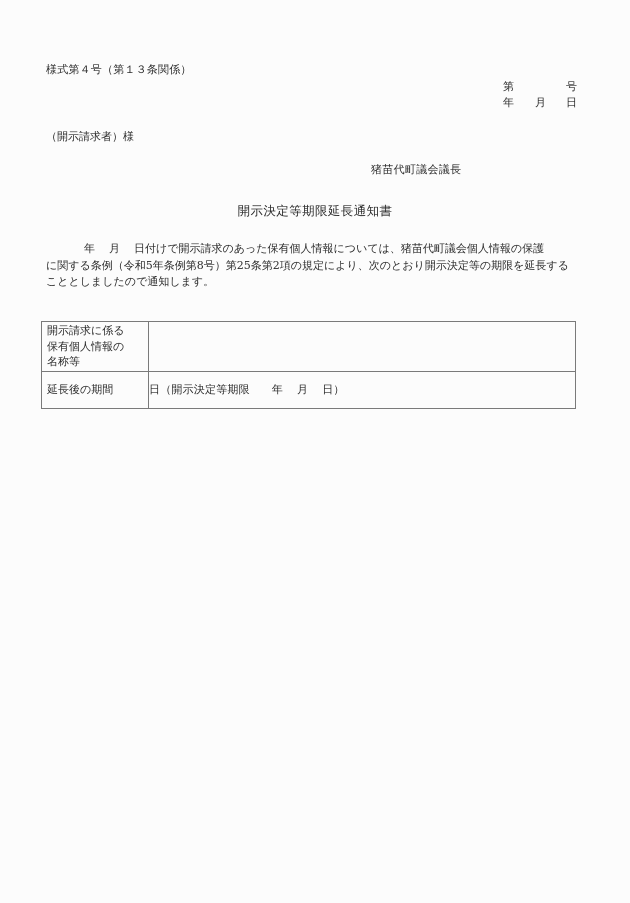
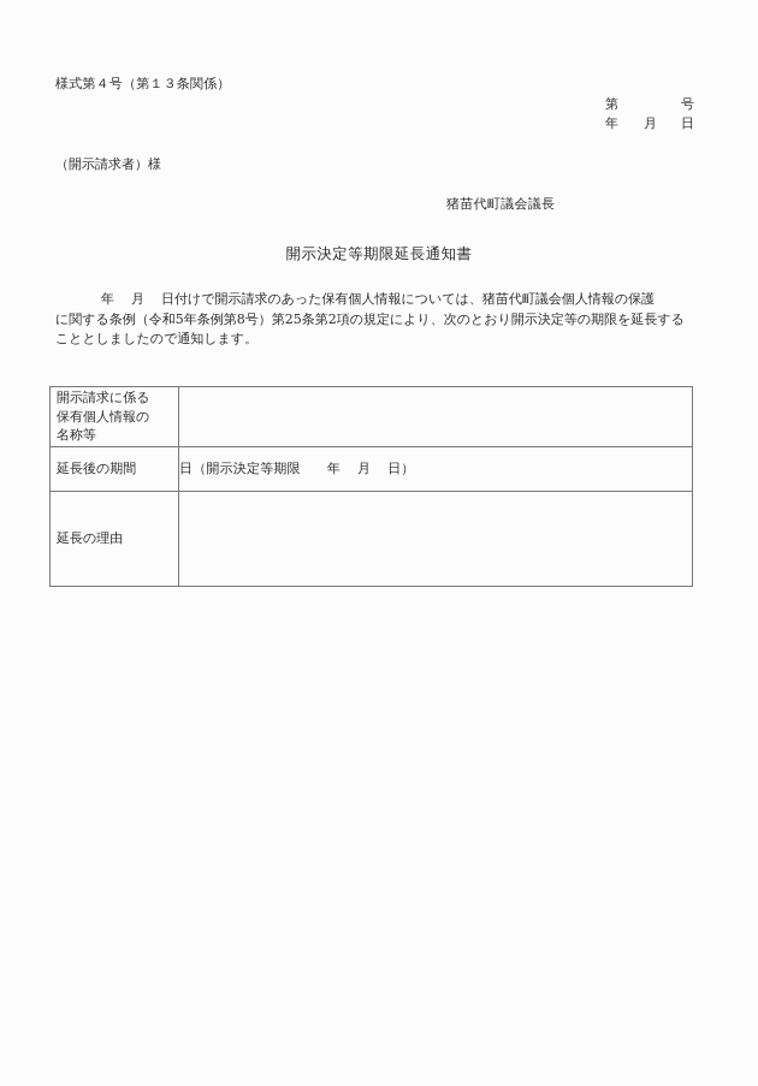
  様式第４号（第１３条関係）
  第
  号
  年
  月
  日
  （開示請求者）様
  猪苗代町議会議長
  開示決定等期限延長通知書
  年 月 日付けで開示請求のあった保有個人情報については、猪苗代町議会個人情報の保護
  に関する条例（令和5年条例第8号）第25条第2項の規定により、次のとおり開示決定等の期限を延長する
  こととしましたので通知します。
  開示請求に係る 保有個人情報の 名称等
  延長後の期間	日（開示決定等期限 年 月 日）
+ 延長の理由
